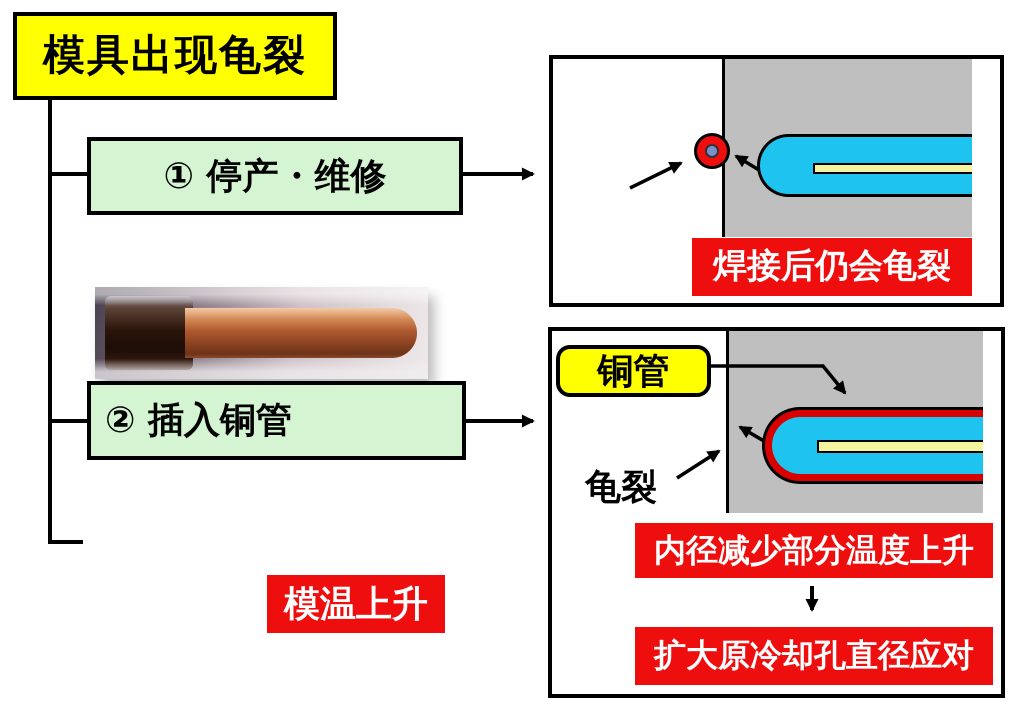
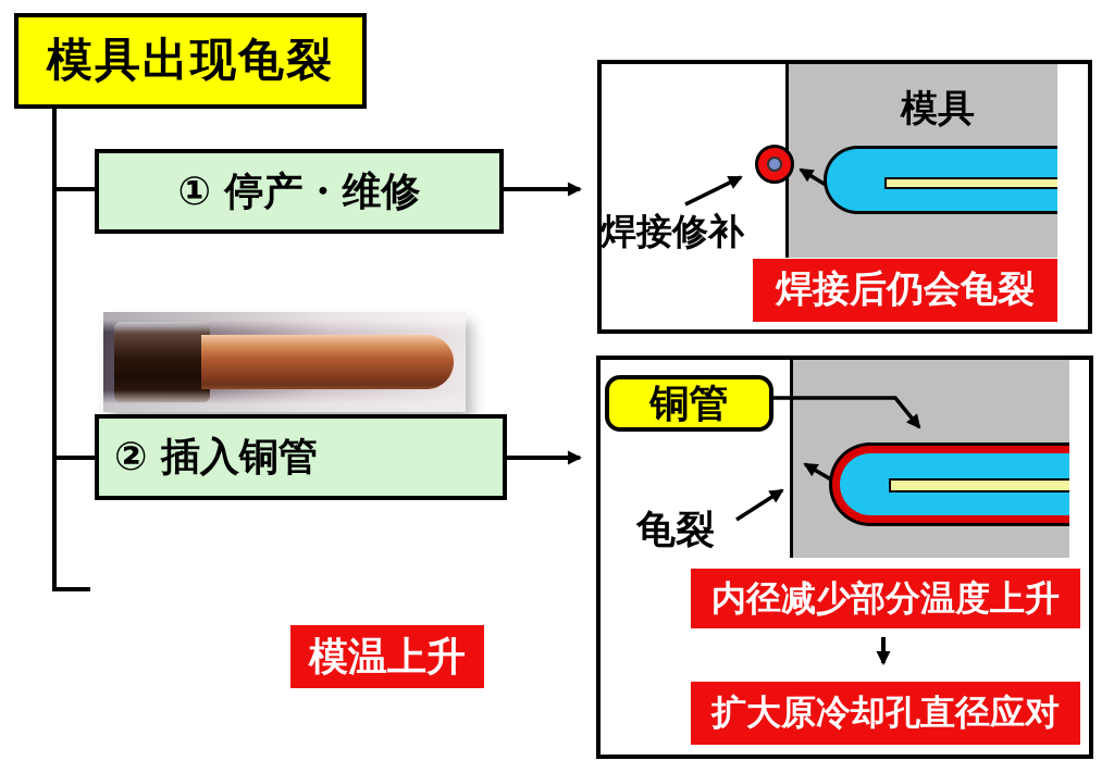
  模具出现龟裂
  ① 停产・维修
  ② 插入铜管
  模温上升
+ 模具
+ 焊接修补
  焊接后仍会龟裂
  铜管
  龟裂
  内径减少部分温度上升
  扩大原冷却孔直径应对
